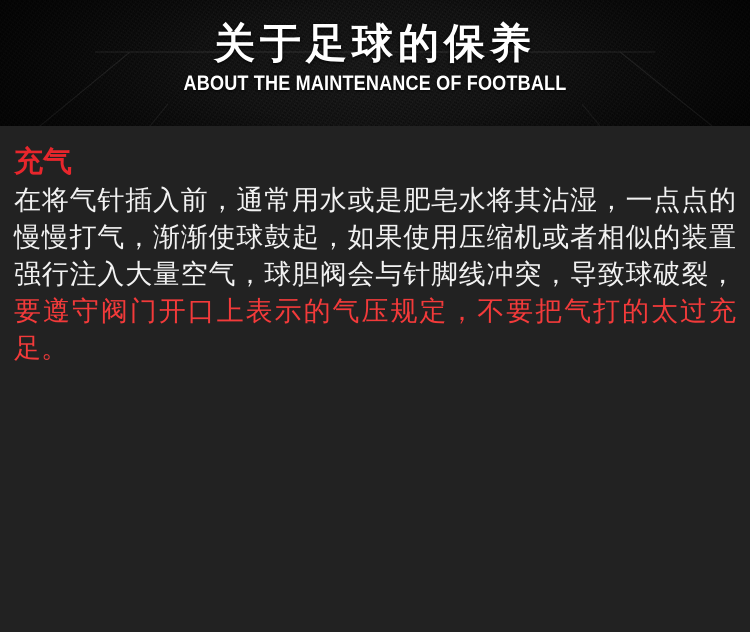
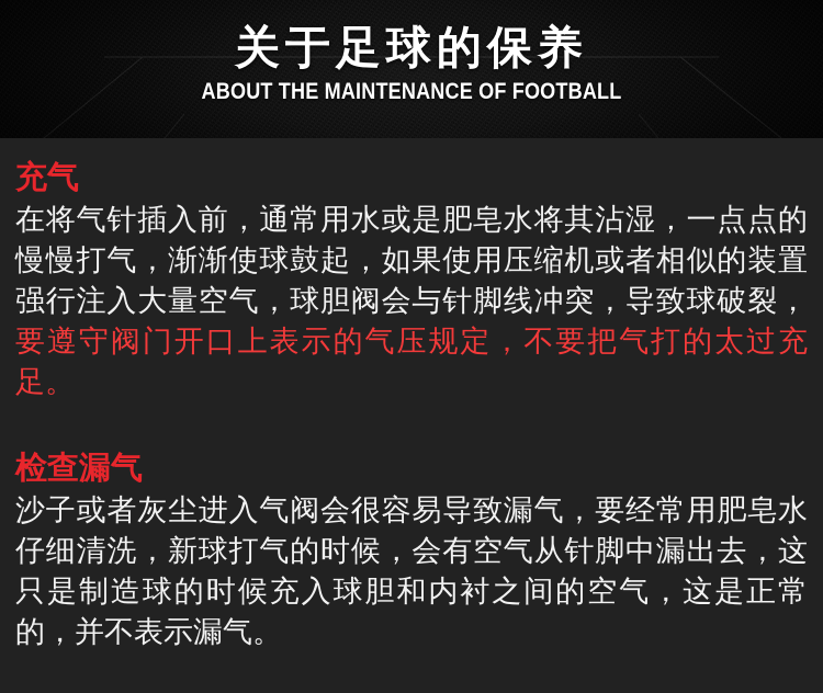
  关于足球的保养
  ABOUT THE MAINTENANCE OF FOOTBALL
  充气
  在将气针插入前，通常用水或是肥皂水将其沾湿，一点点的慢慢打气，渐渐使球鼓起，如果使用压缩机或者相似的装置强行注入大量空气，球胆阀会与针脚线冲突，导致球破裂，要遵守阀门开口上表示的气压规定，不要把气打的太过充足。
+ 检查漏气
+ 沙子或者灰尘进入气阀会很容易导致漏气，要经常用肥皂水仔细清洗，新球打气的时候，会有空气从针脚中漏出去，这只是制造球的时候充入球胆和内衬之间的空气，这是正常的，并不表示漏气。
